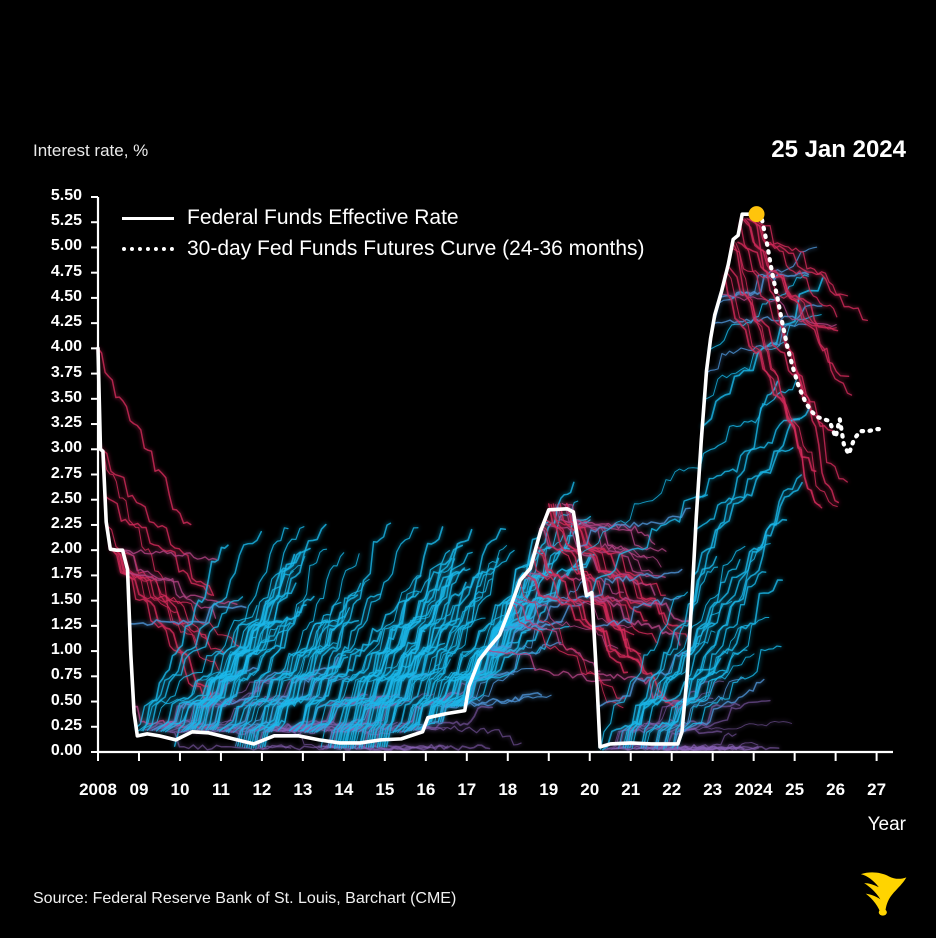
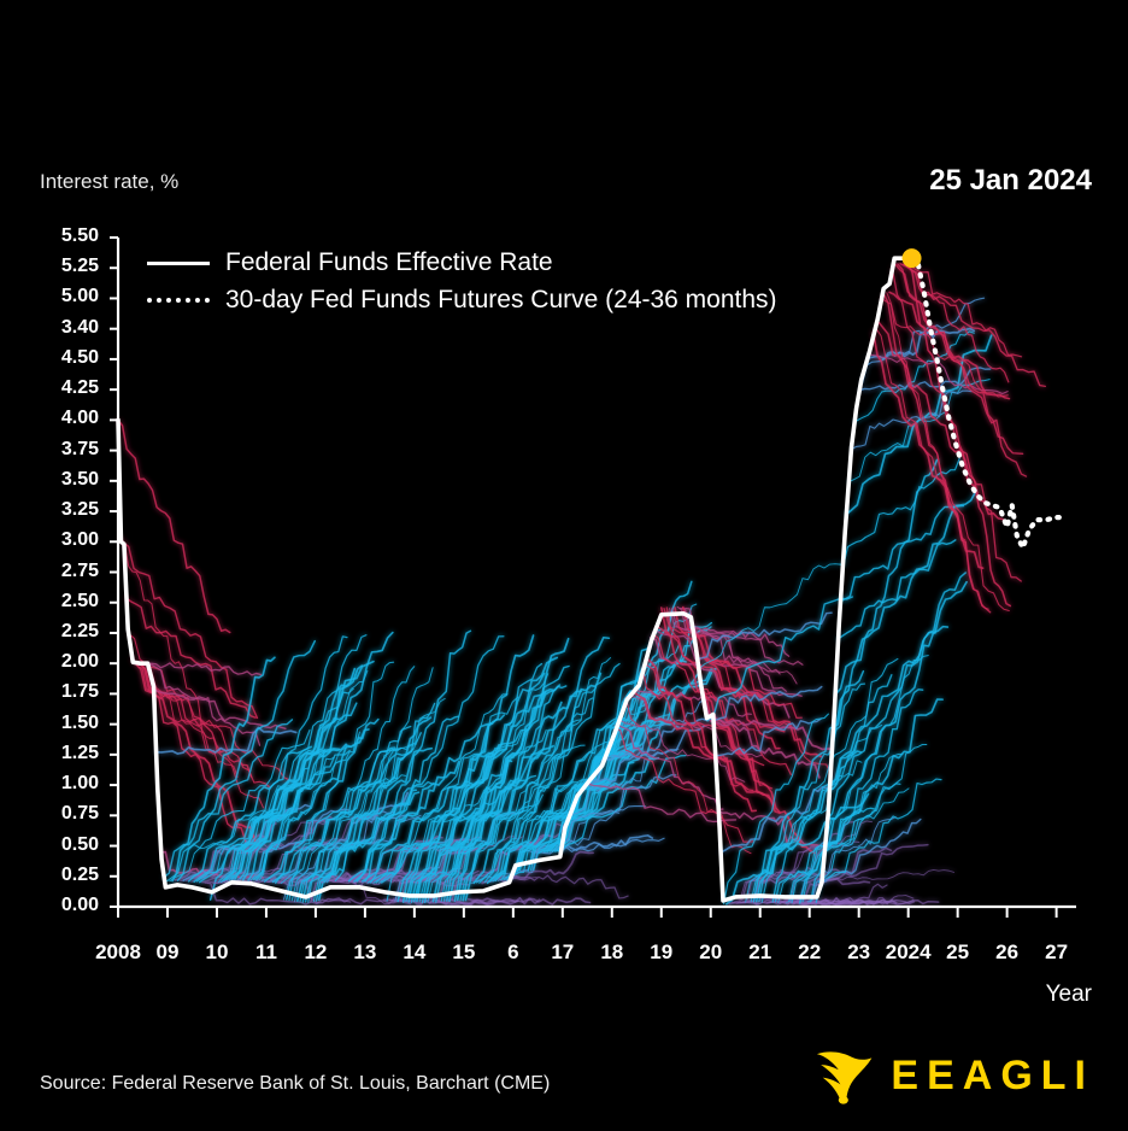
  Interest rate, %
  25 Jan 2024
  Federal Funds Effective Rate
  30-day Fed Funds Futures Curve (24-36 months)
  0.00
  0.25
  0.50
  0.75
  1.00
  1.25
  1.50
  1.75
  2.00
  2.25
  2.50
  2.75
  3.00
  3.25
  3.50
  3.75
  4.00
  4.25
  4.50
- 4.75
+ 3.40
  5.00
  5.25
  5.50
  2008
  09
  10
  11
  12
  13
  14
  15
- 16
+ 6
  17
  18
  19
  20
  21
  22
  23
  2024
  25
  26
  27
  Year
  Source: Federal Reserve Bank of St. Louis, Barchart (CME)
+ EEAGLI
